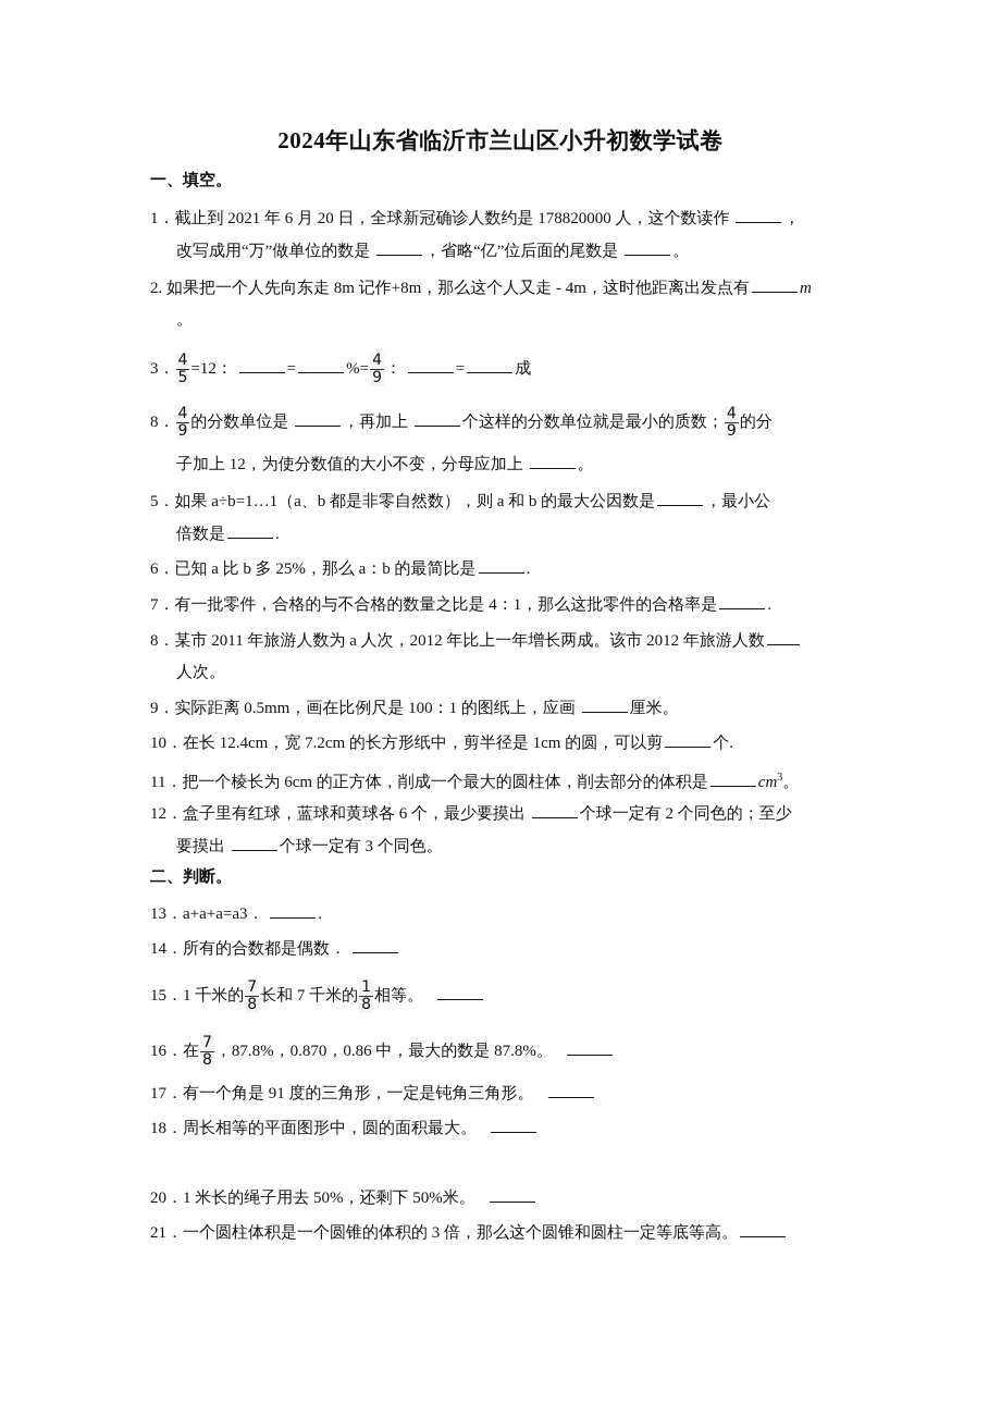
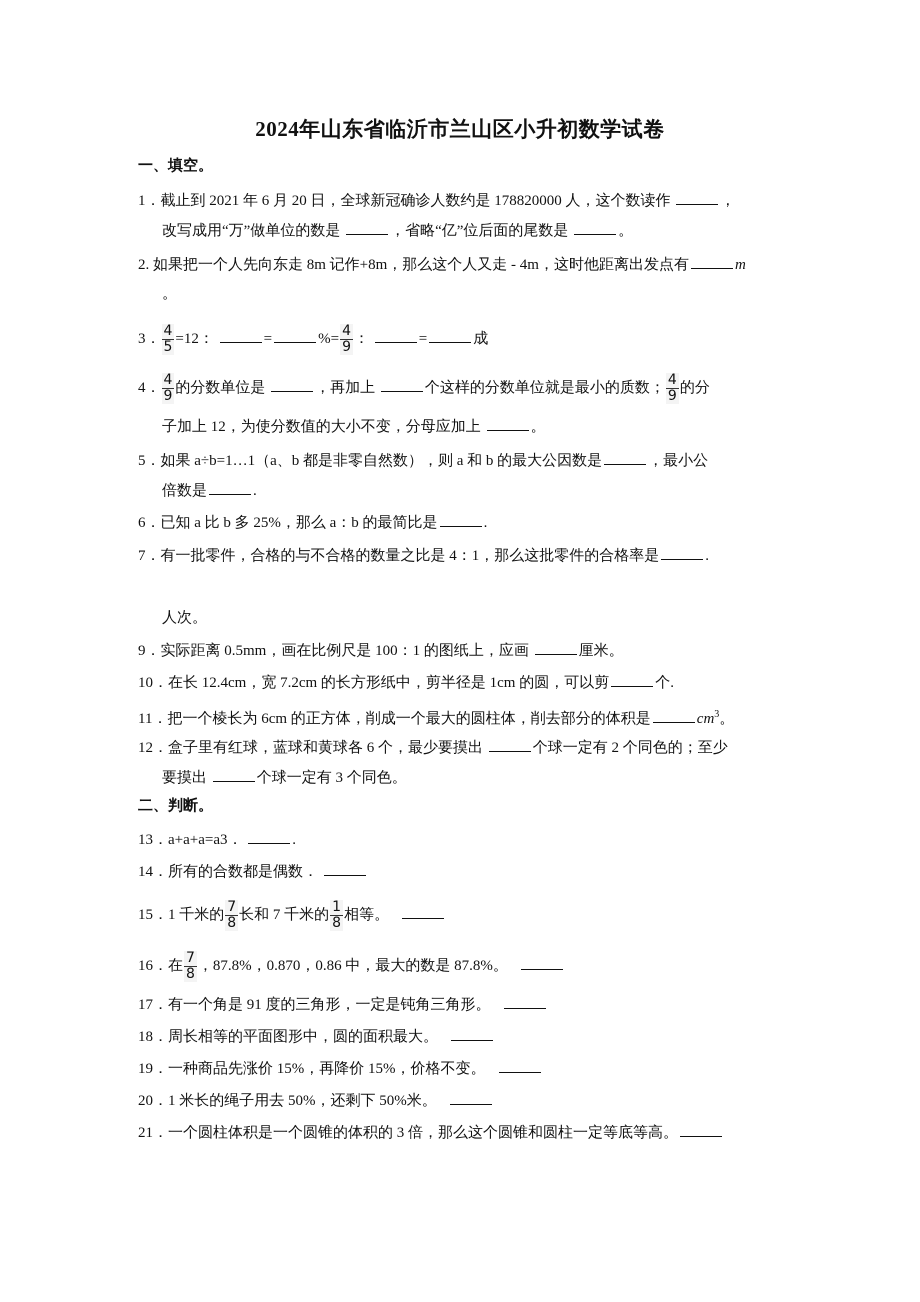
  2024年山东省临沂市兰山区小升初数学试卷
  一、填空。
  1．截止到 2021 年 6 月 20 日，全球新冠确诊人数约是 178820000 人，这个数读作 ，
  改写成用“万”做单位的数是 ，省略“亿”位后面的尾数是 。
  2. 如果把一个人先向东走 8m 记作+8m，那么这个人又走 - 4m，这时他距离出发点有 m
  。
  3．
  4
  5
  =12： = %=
  4
  9
  ： = 成
- 8．
+ 4．
  4
  9
  的分数单位是 ，再加上 个这样的分数单位就是最小的质数；
  4
  9
  的分
  子加上 12，为使分数值的大小不变，分母应加上 。
  5．如果 a÷b=1…1（a、b 都是非零自然数），则 a 和 b 的最大公因数是 ，最小公
  倍数是 .
  6．已知 a 比 b 多 25%，那么 a：b 的最简比是 .
  7．有一批零件，合格的与不合格的数量之比是 4：1，那么这批零件的合格率是 .
- 8．某市 2011 年旅游人数为 a 人次，2012 年比上一年增长两成。该市 2012 年旅游人数
  人次。
  9．实际距离 0.5mm，画在比例尺是 100：1 的图纸上，应画 厘米。
  10．在长 12.4cm，宽 7.2cm 的长方形纸中，剪半径是 1cm 的圆，可以剪 个.
  11．把一个棱长为 6cm 的正方体，削成一个最大的圆柱体，削去部分的体积是 cm3。
  12．盒子里有红球，蓝球和黄球各 6 个，最少要摸出 个球一定有 2 个同色的；至少
  要摸出 个球一定有 3 个同色。
  二、判断。
  13．a+a+a=a3． .
  14．所有的合数都是偶数．
  15．1 千米的
  7
  8
  长和 7 千米的
  1
  8
  相等。
  16．在
  7
  8
  ，87.8%，0.870，0.86 中，最大的数是 87.8%。
  17．有一个角是 91 度的三角形，一定是钝角三角形。
  18．周长相等的平面图形中，圆的面积最大。
+ 19．一种商品先涨价 15%，再降价 15%，价格不变。
  20．1 米长的绳子用去 50%，还剩下 50%米。
  21．一个圆柱体积是一个圆锥的体积的 3 倍，那么这个圆锥和圆柱一定等底等高。
